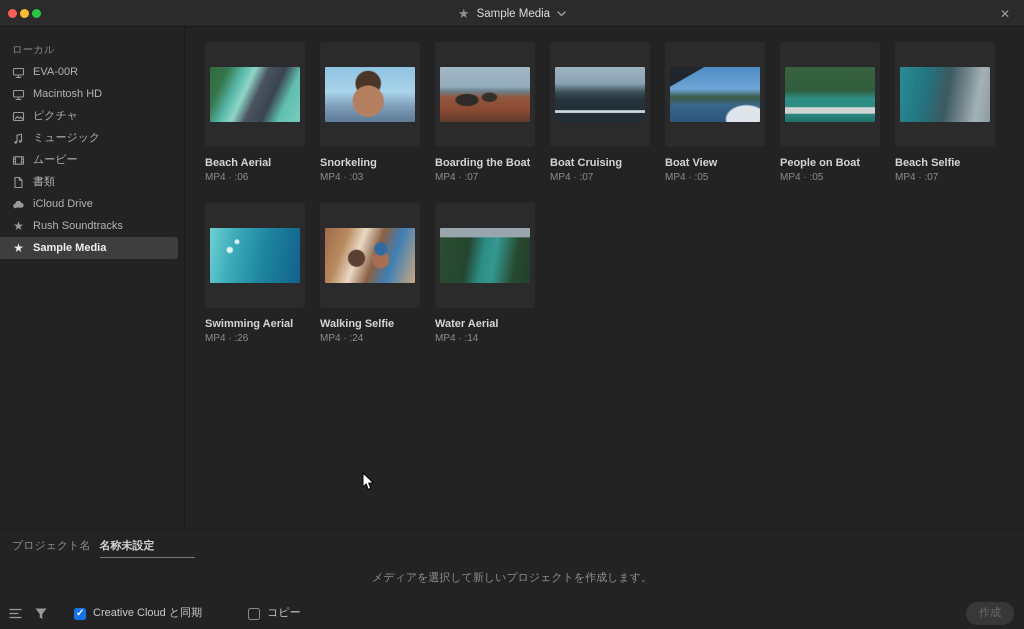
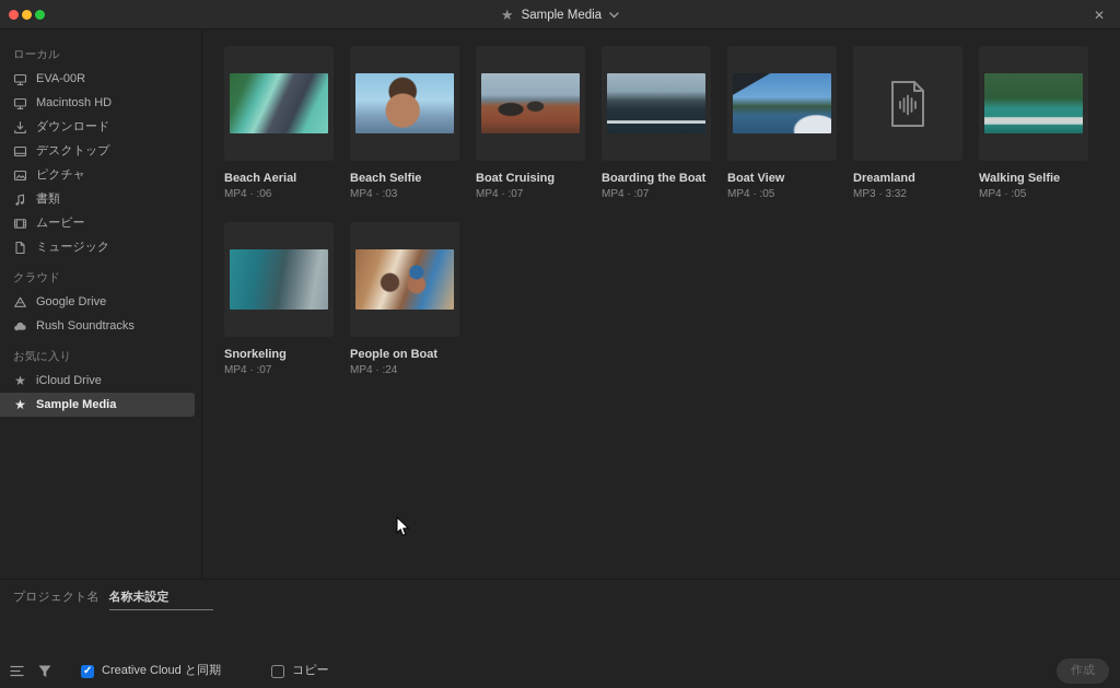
  ★
  Sample Media
  ✕
  ローカル
  EVA-00R
  Macintosh HD
+ ダウンロード
+ デスクトップ
  ピクチャ
- ミュージック
+ 書類
  ムービー
- 書類
+ ミュージック
+ クラウド
+ Google Drive
- iCloud Drive
+ Rush Soundtracks
+ お気に入り
  ★
- Rush Soundtracks
+ iCloud Drive
  ★
  Sample Media
  Beach Aerial
  MP4 · :06
- Snorkeling
+ Beach Selfie
  MP4 · :03
- Boarding the Boat
+ Boat Cruising
  MP4 · :07
- Boat Cruising
+ Boarding the Boat
  MP4 · :07
  Boat View
  MP4 · :05
+ Dreamland
+ MP3 · 3:32
- People on Boat
+ Walking Selfie
  MP4 · :05
- Beach Selfie
+ Snorkeling
  MP4 · :07
- Swimming Aerial
- MP4 · :26
- Walking Selfie
+ People on Boat
  MP4 · :24
- Water Aerial
- MP4 · :14
  プロジェクト名
  名称未設定
- メディアを選択して新しいプロジェクトを作成します。
  Creative Cloud と同期
  コピー
  作成
